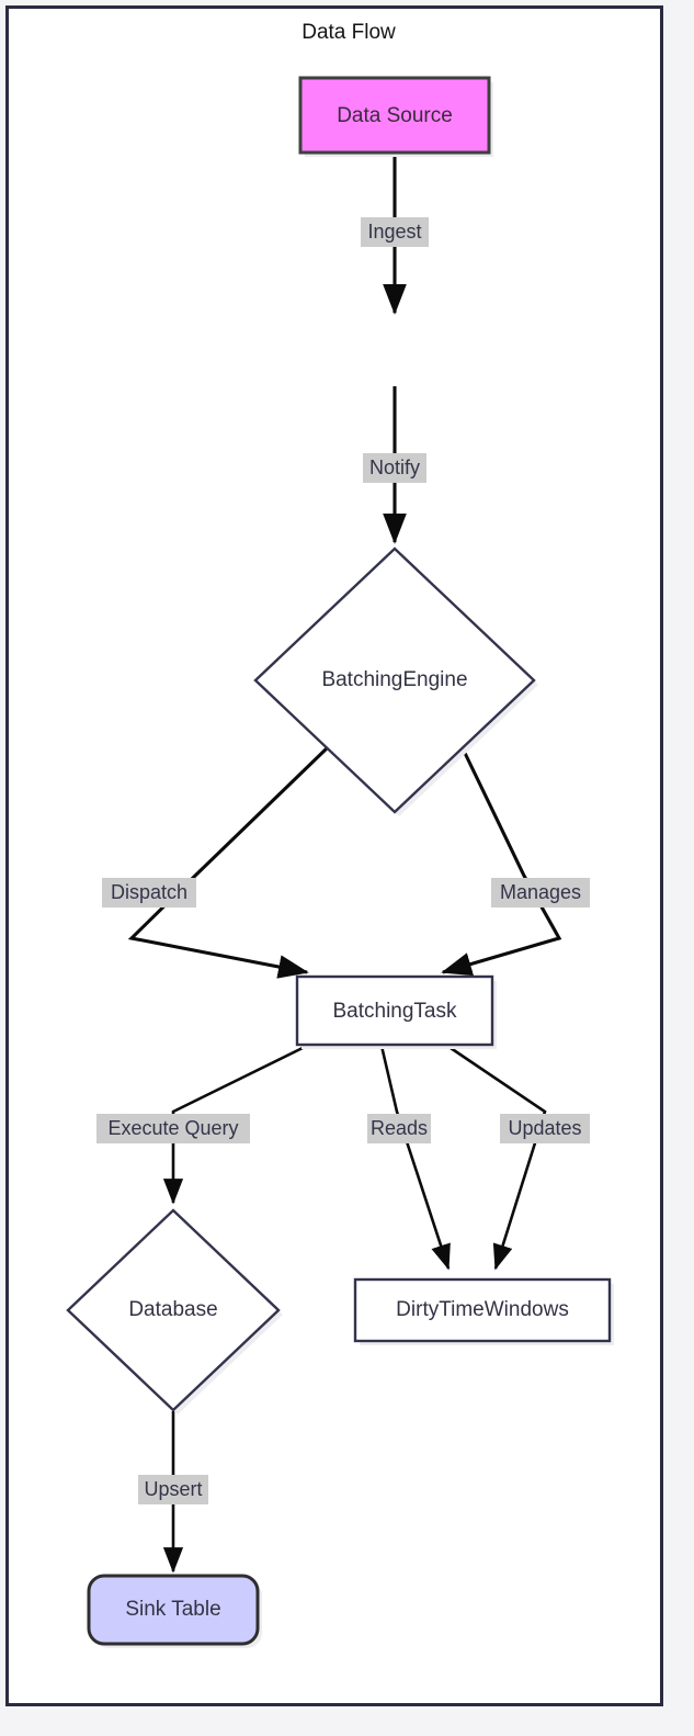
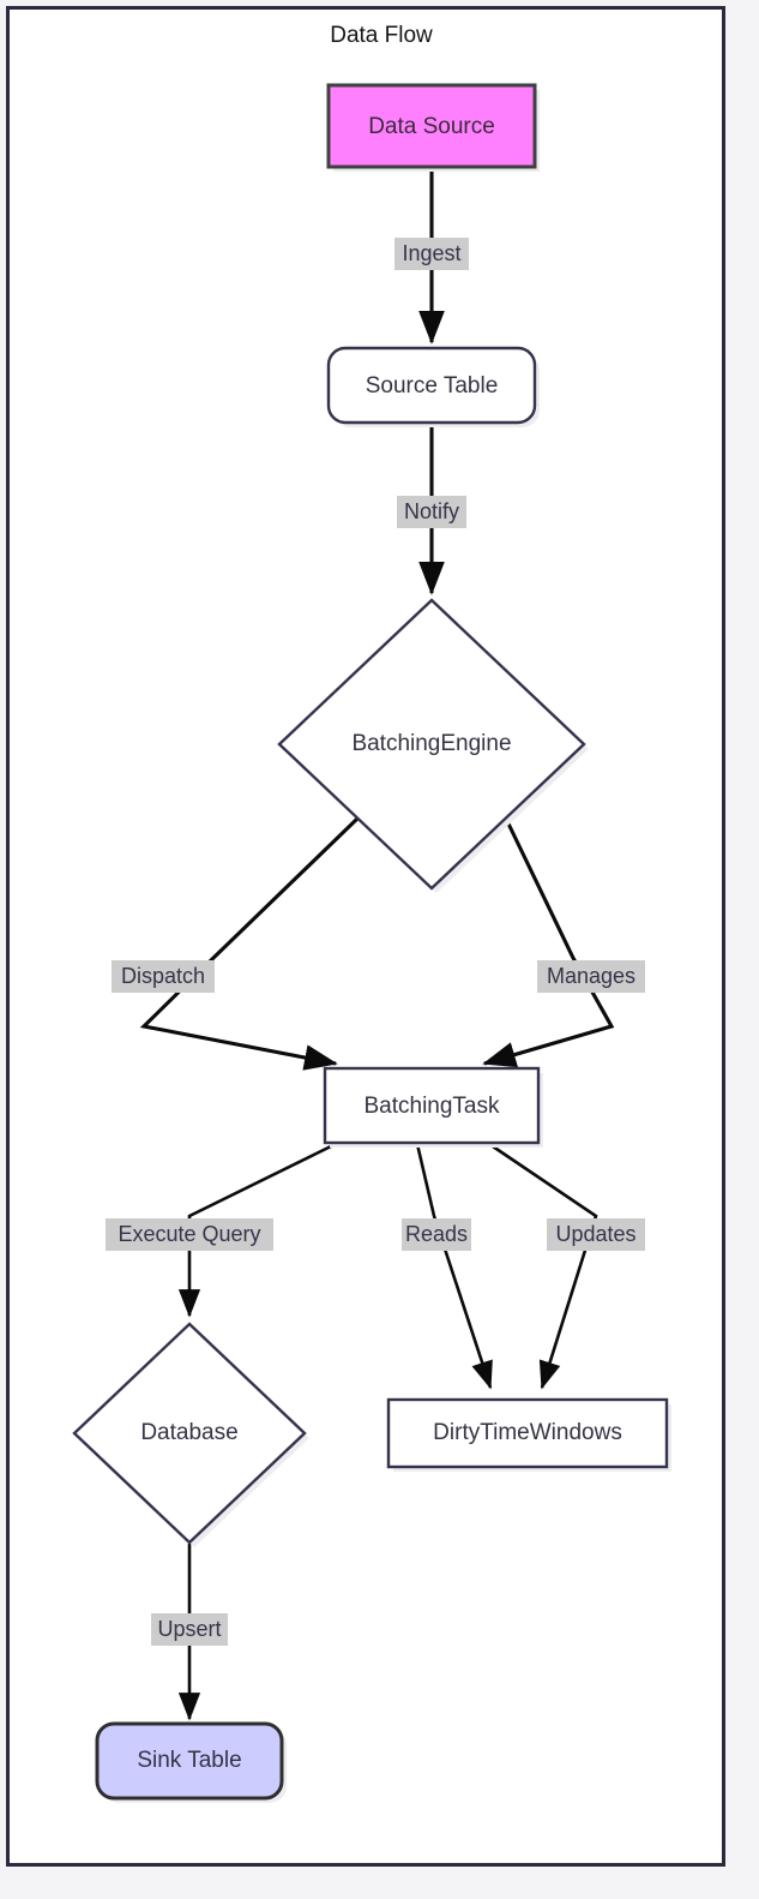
  Data Flow
  Data Source
+ Source Table
  BatchingEngine
  BatchingTask
  Database
  DirtyTimeWindows
  Sink Table
  Ingest
  Notify
  Dispatch
  Manages
  Execute Query
  Reads
  Updates
  Upsert
